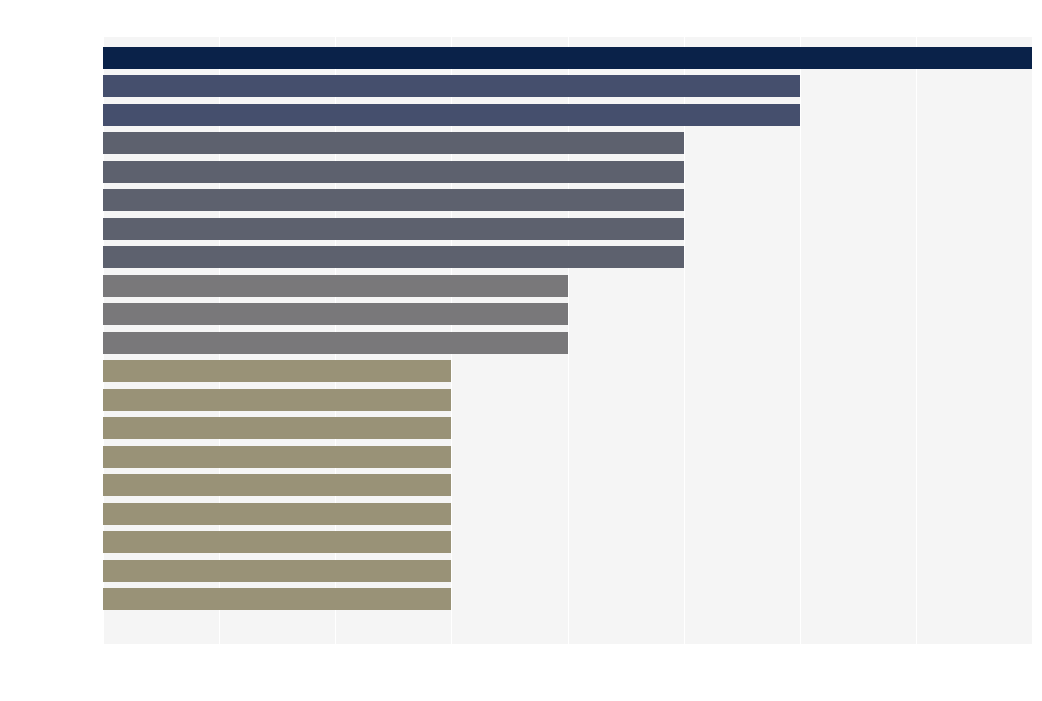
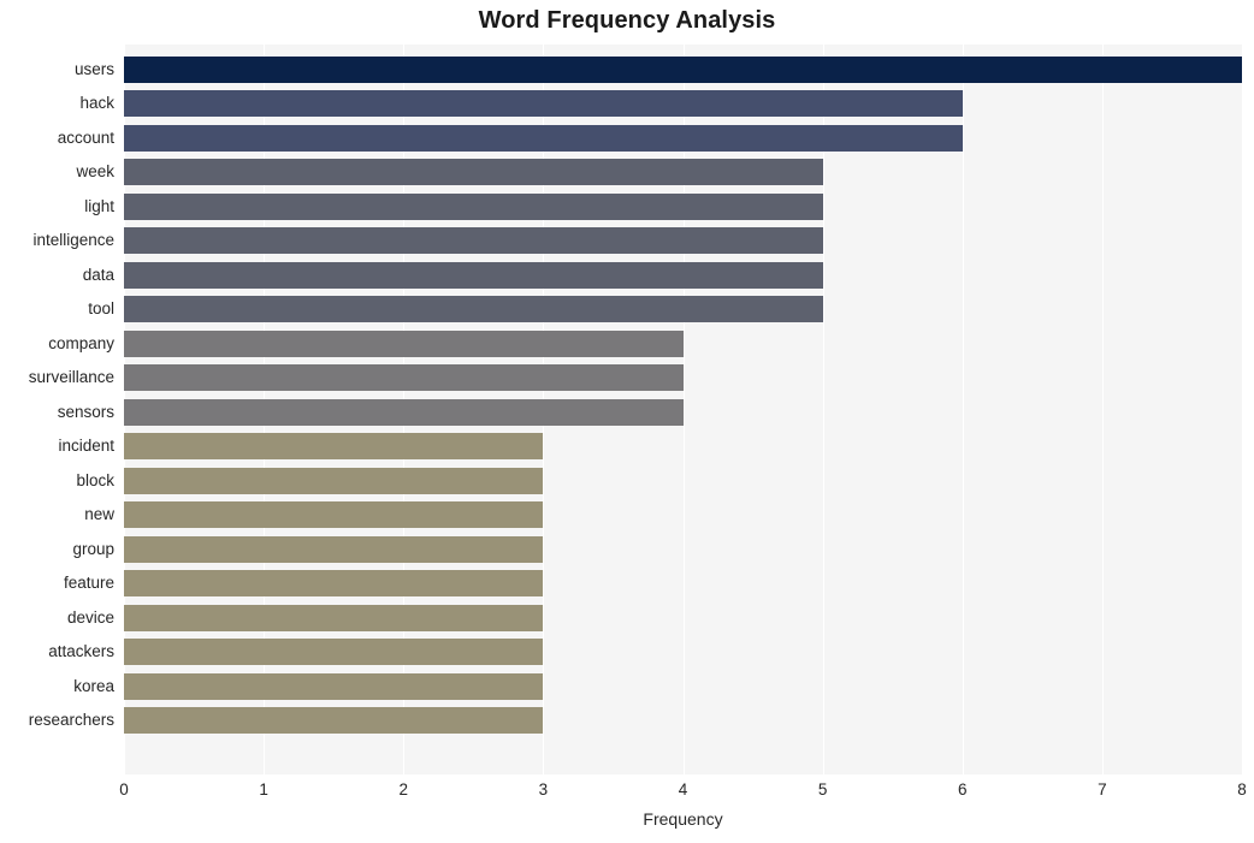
+ Word Frequency Analysis
+ users
+ hack
+ account
+ week
+ light
+ intelligence
+ data
+ tool
+ company
+ surveillance
+ sensors
+ incident
+ block
+ new
+ group
+ feature
+ device
+ attackers
+ korea
+ researchers
+ 0
+ 1
+ 2
+ 3
+ 4
+ 5
+ 6
+ 7
+ 8
+ Frequency
